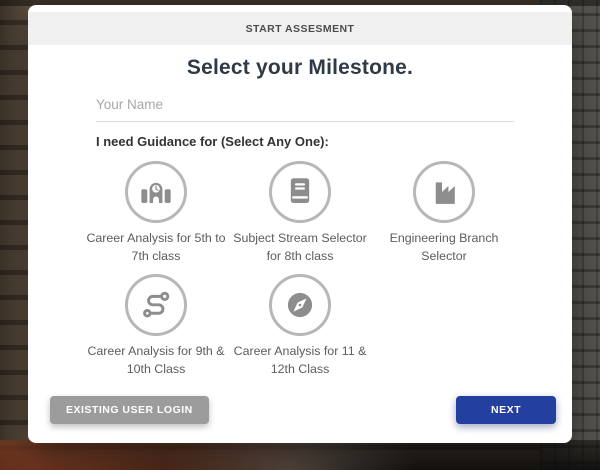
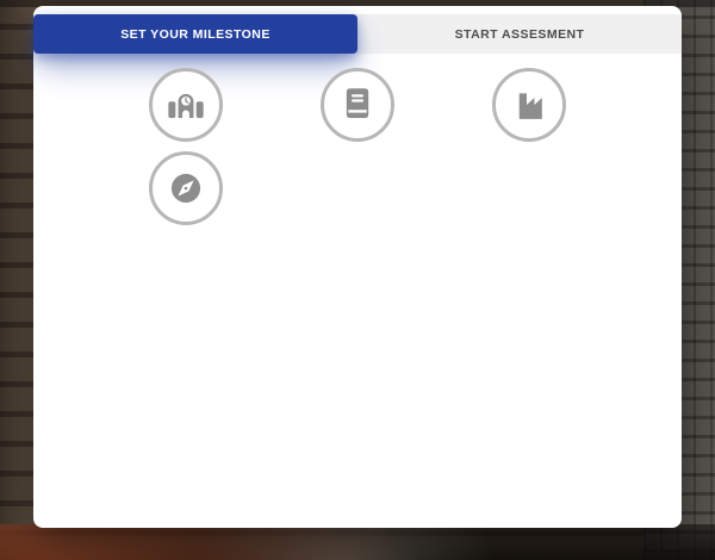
+ SET YOUR MILESTONE
  START ASSESMENT
- Select your Milestone.
- Your Name
- I need Guidance for (Select Any One):
- Career Analysis for 5th to 7th class
- Subject Stream Selector for 8th class
- Engineering Branch Selector
- Career Analysis for 9th & 10th Class
- Career Analysis for 11 & 12th Class
- EXISTING USER LOGIN
- NEXT
